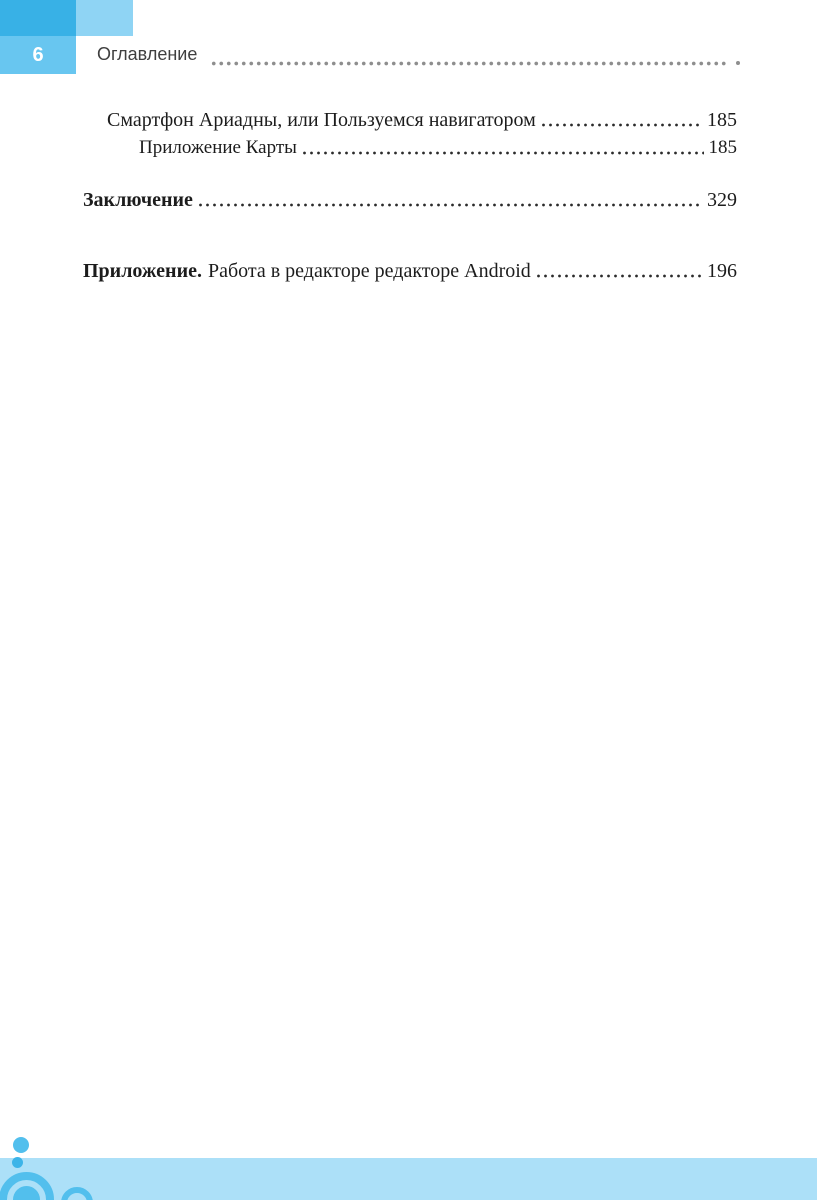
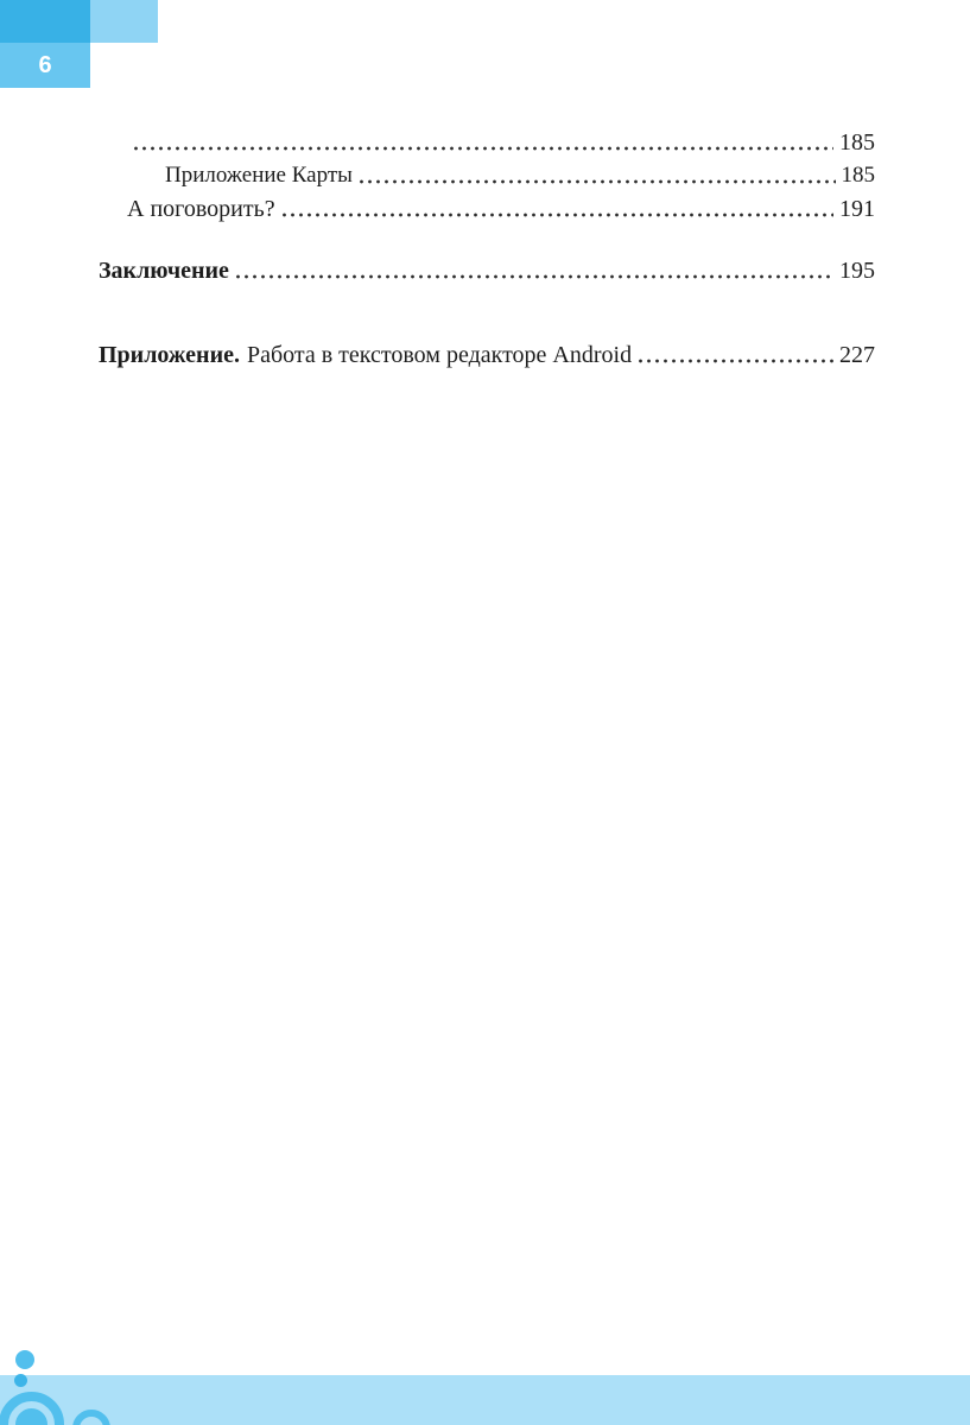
  6
- Оглавление
- Смартфон Ариадны, или Пользуемся навигатором
  185
  Приложение Карты
  185
+ А поговорить?
+ 191
  Заключение
- 329
+ 195
  Приложение.
- Работа в редакторе редакторе Android
+ Работа в текстовом редакторе Android
- 196
+ 227
